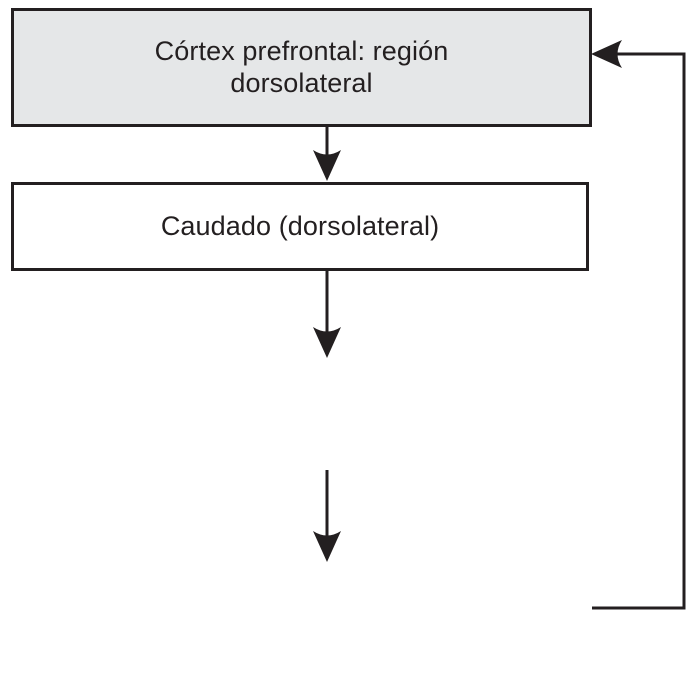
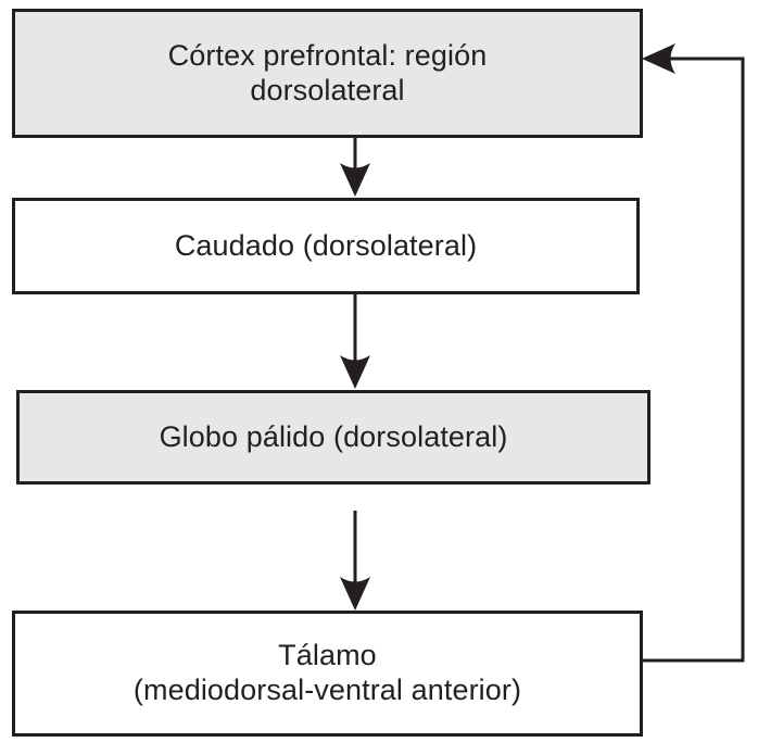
  Córtex prefrontal: región
  dorsolateral
  Caudado (dorsolateral)
+ Globo pálido (dorsolateral)
+ Tálamo
+ (mediodorsal-ventral anterior)
